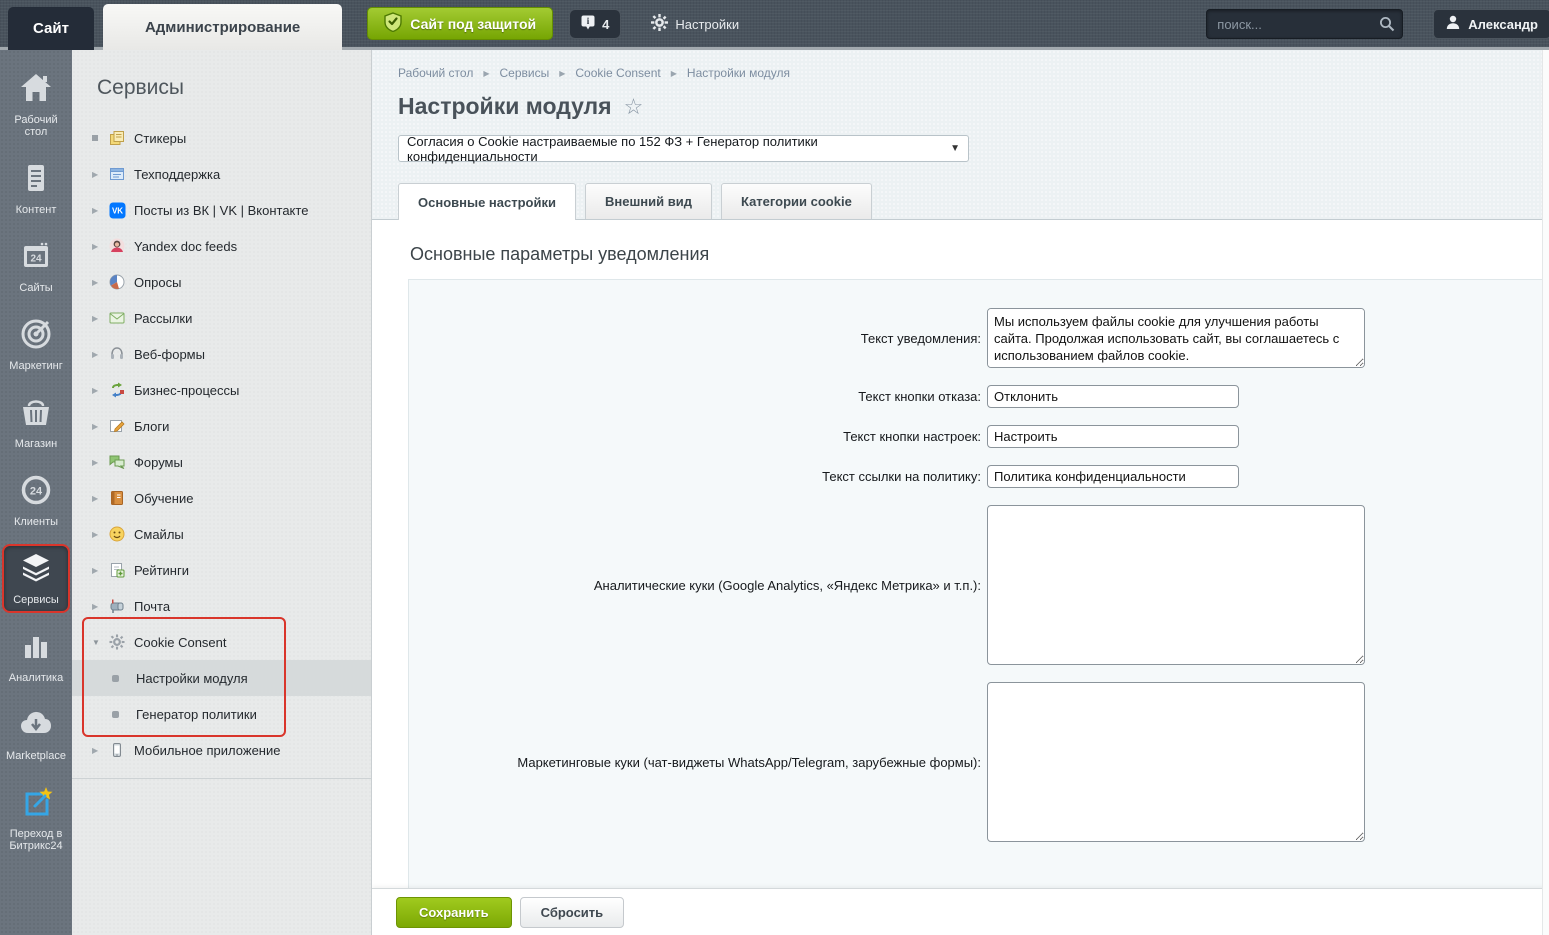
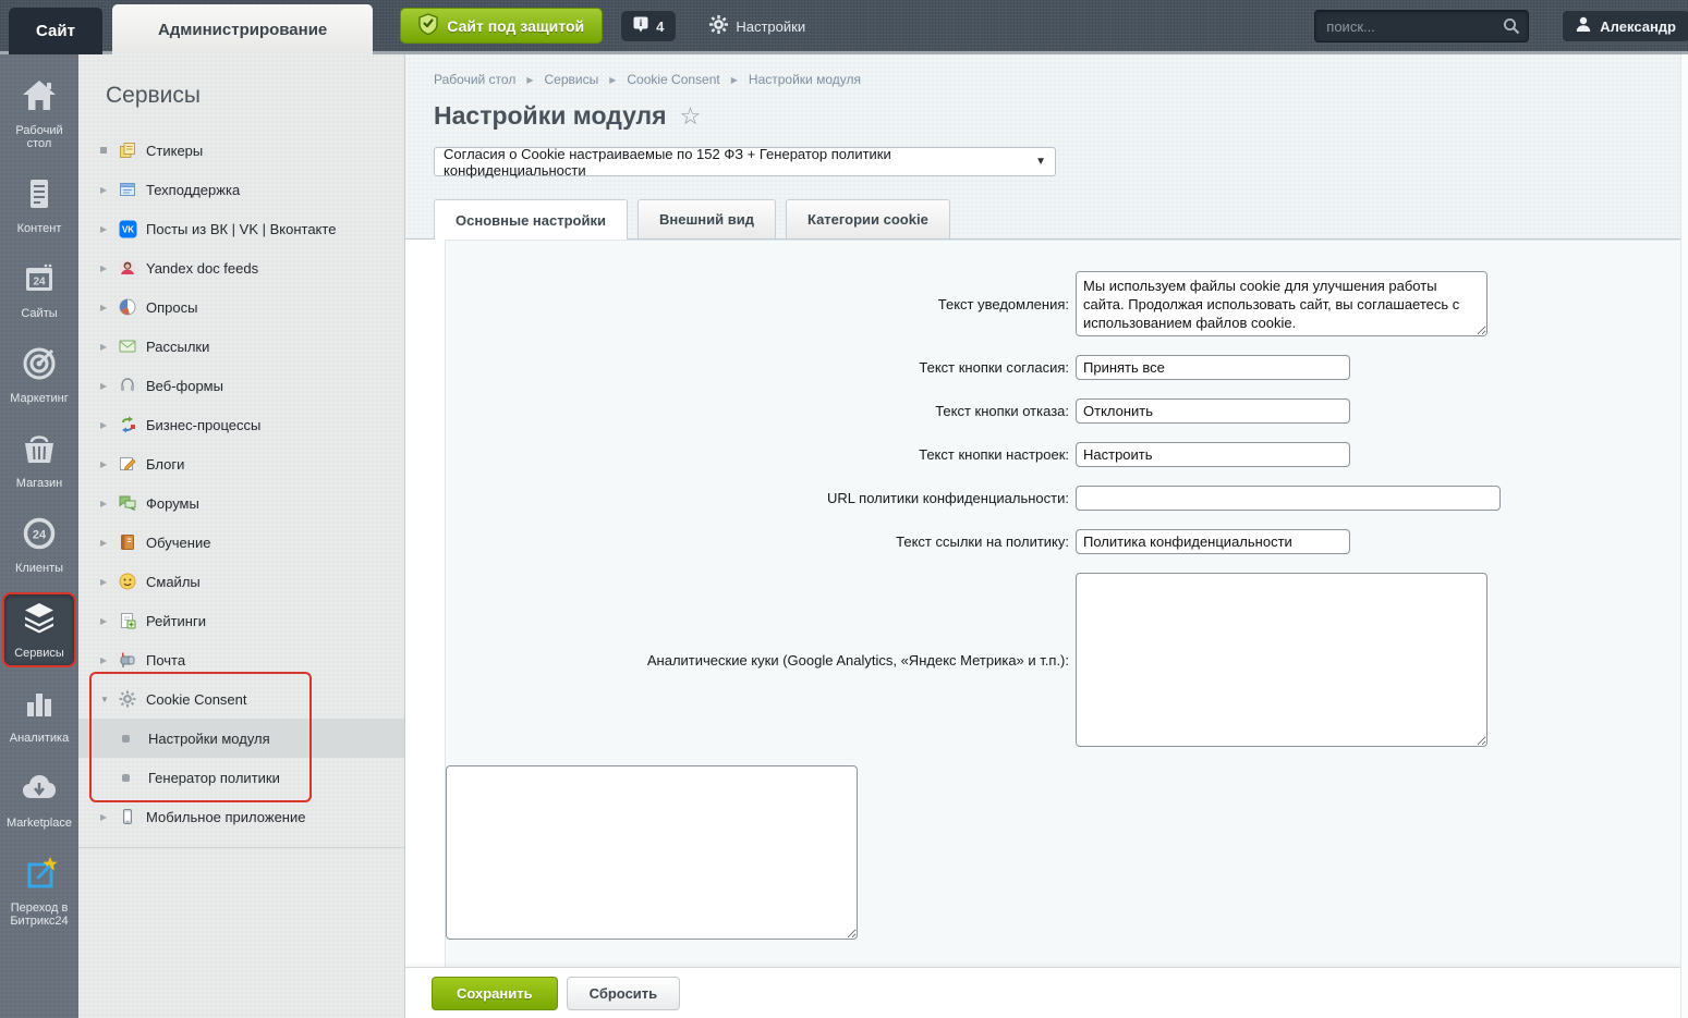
  Сайт
  Администрирование
  Сайт под защитой
  i
  4
  Настройки
  поиск...
  Александр
  Рабочий стол
  Контент
  24
  Сайты
  Маркетинг
  Магазин
  24
  Клиенты
  Сервисы
  Аналитика
  Marketplace
  Переход в Битрикс24
  Сервисы
  Стикеры
  ▶
  Техподдержка
  ▶
  VK
  Посты из ВК | VK | Вконтакте
  ▶
  Yandex doc feeds
  ▶
  Опросы
  ▶
  Рассылки
  ▶
  Веб-формы
  ▶
  Бизнес-процессы
  ▶
  Блоги
  ▶
  Форумы
  ▶
  Обучение
  ▶
  Смайлы
  ▶
  Рейтинги
  ▶
  Почта
  ▼
  Cookie Consent
  Настройки модуля
  Генератор политики
  ▶
  Мобильное приложение
  Рабочий стол
  ▶
  Сервисы
  ▶
  Cookie Consent
  ▶
  Настройки модуля
  Настройки модуля
  ☆
  Согласия о Cookie настраиваемые по 152 ФЗ + Генератор политики конфиденциальности
  ▼
  Основные настройки
  Внешний вид
  Категории cookie
- Основные параметры уведомления
  Текст уведомления:
+ Текст кнопки согласия:
+ Принять все
  Текст кнопки отказа:
  Отклонить
  Текст кнопки настроек:
  Настроить
+ URL политики конфиденциальности:
  Текст ссылки на политику:
  Политика конфиденциальности
  Аналитические куки (Google Analytics, «Яндекс Метрика» и т.п.):
- Маркетинговые куки (чат-виджеты WhatsApp/Telegram, зарубежные формы):
  Сохранить
  Сбросить
